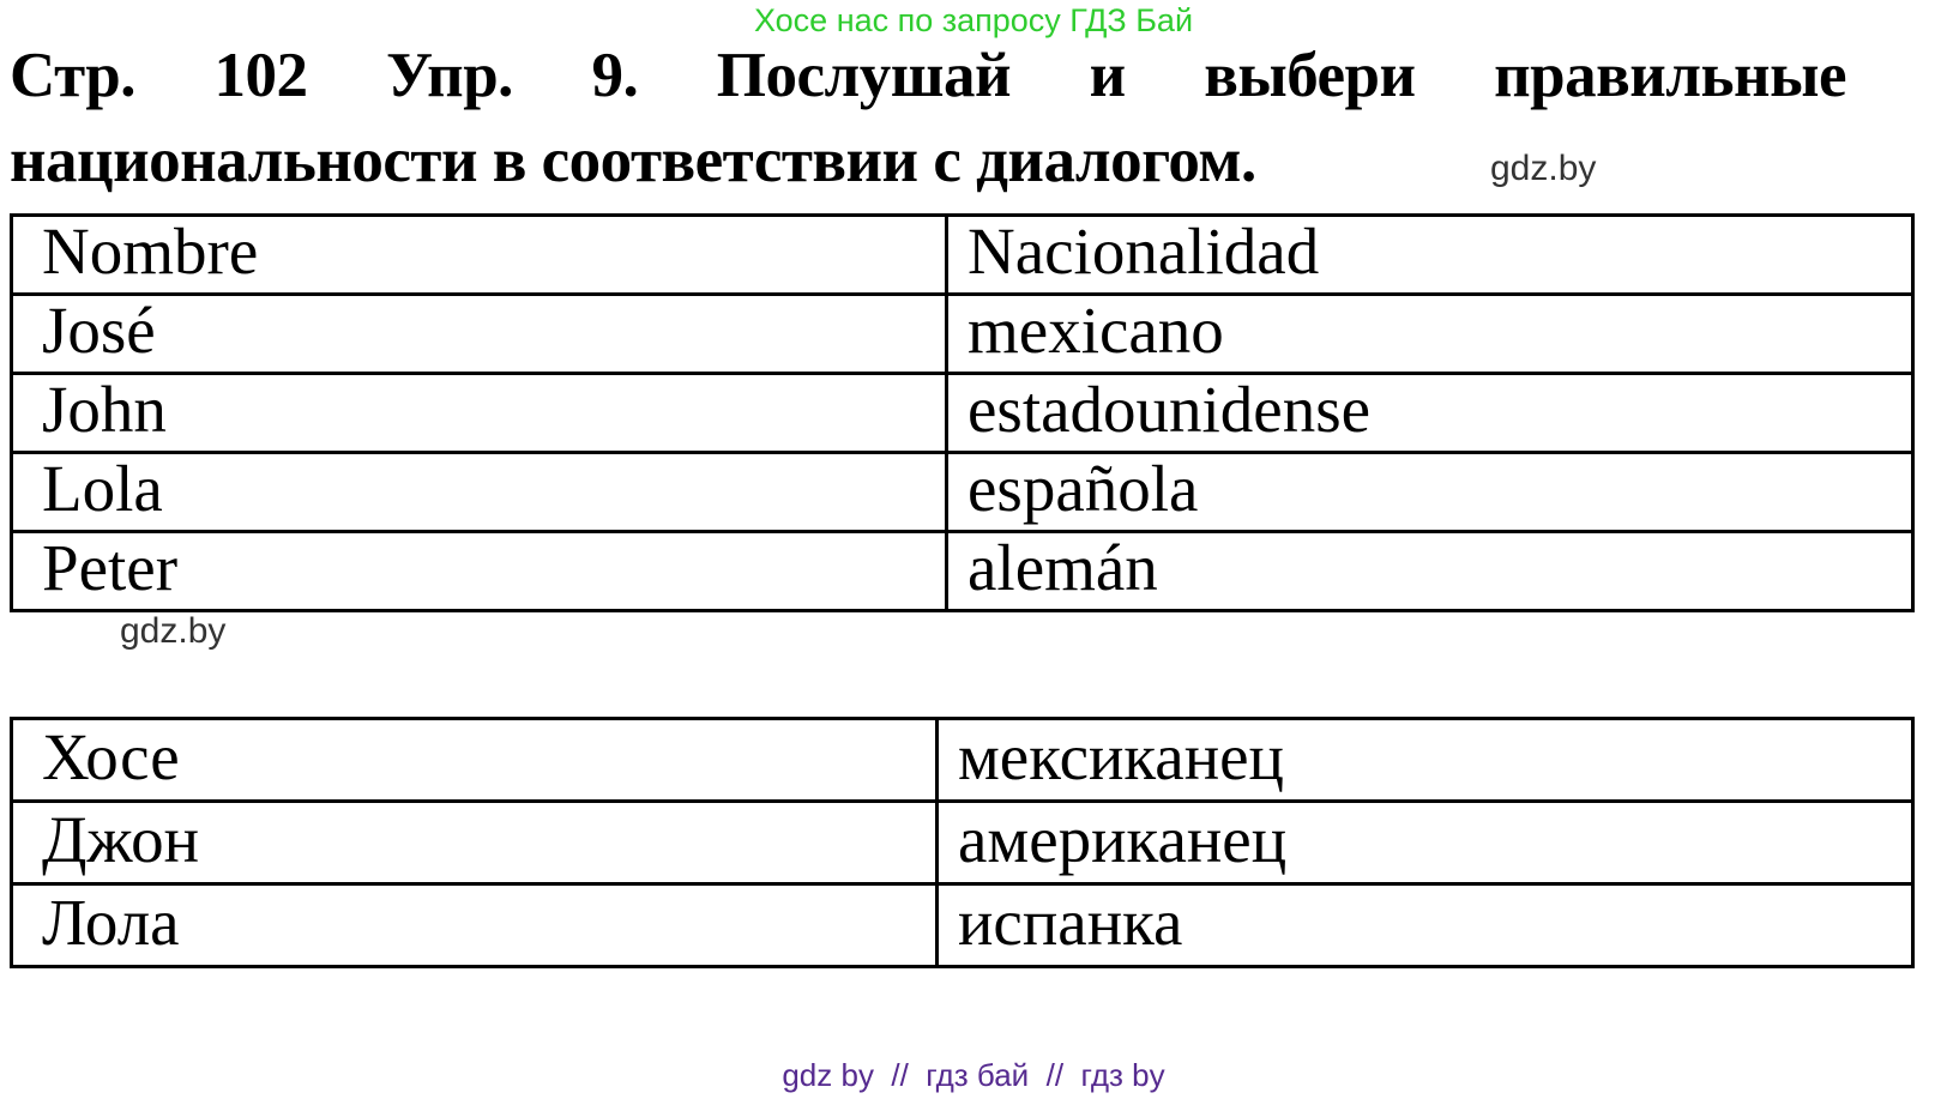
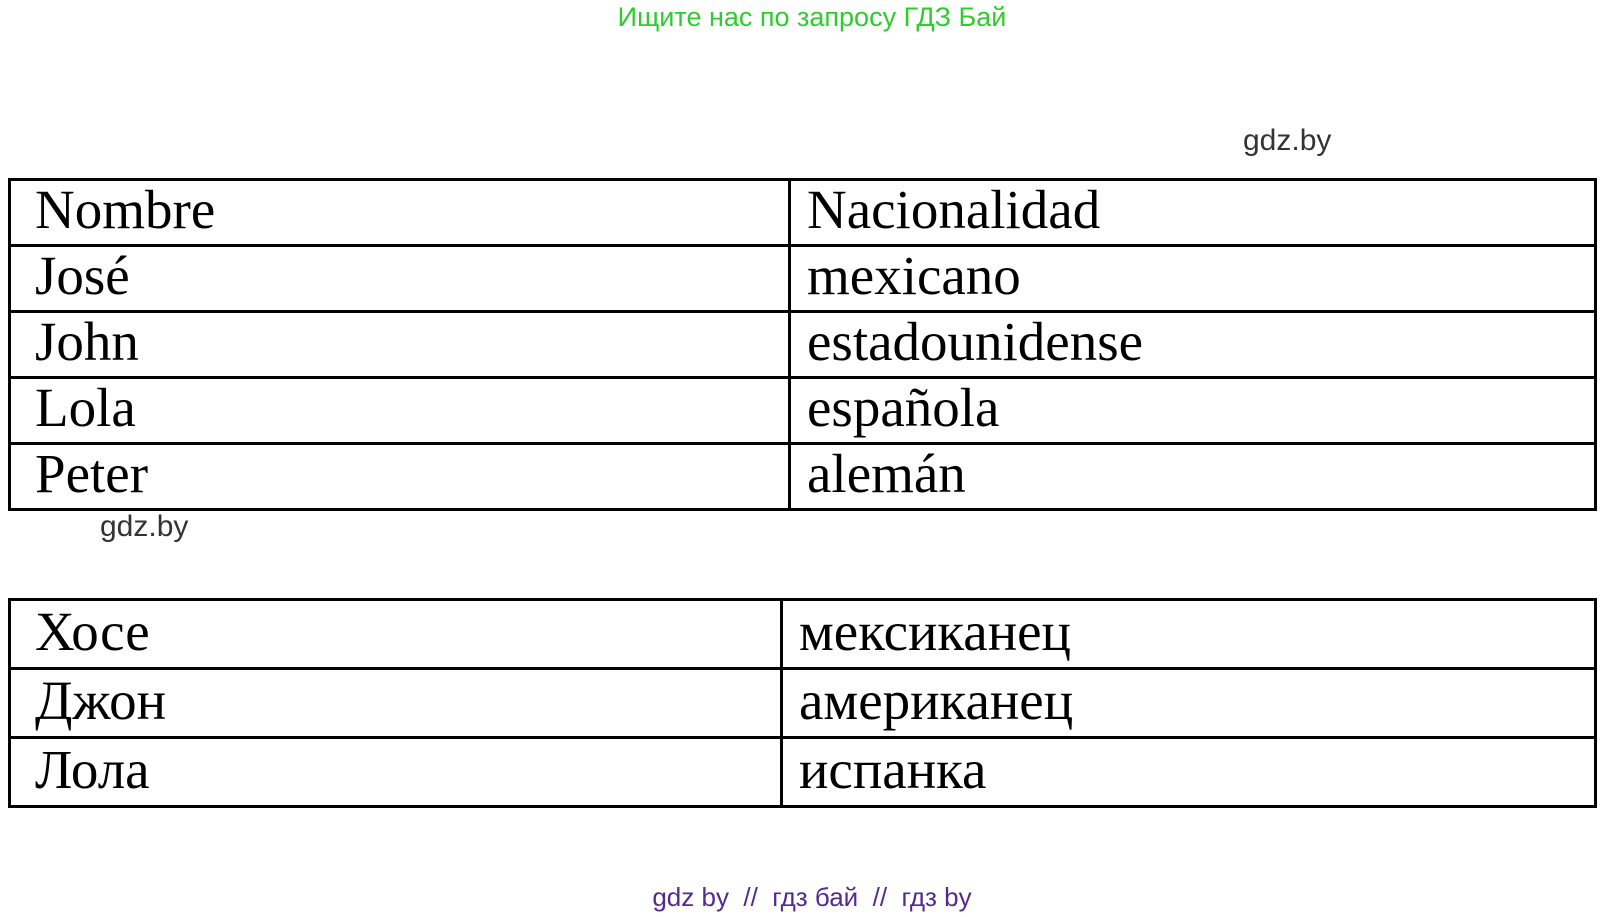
- Хосе нас по запросу ГДЗ Бай
+ Ищите нас по запросу ГДЗ Бай
- Стр. 102 Упр. 9. Послушай и выбери правильные
- национальности в соответствии с диалогом.
  gdz.by
  gdz.by
  Nombre	Nacionalidad
  José	mexicano
  John	estadounidense
  Lola	española
  Peter	alemán
  Хосе	мексиканец
  Джон	американец
  Лола	испанка
  gdz by // гдз бай // гдз by
